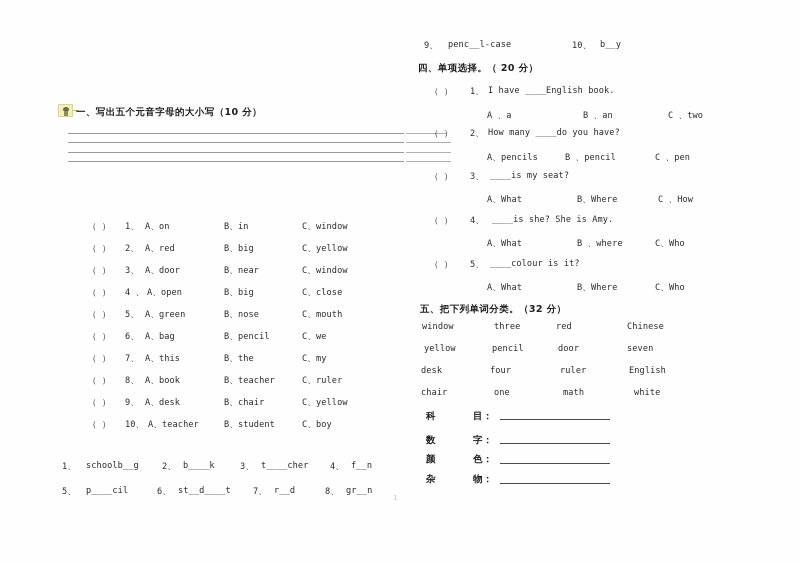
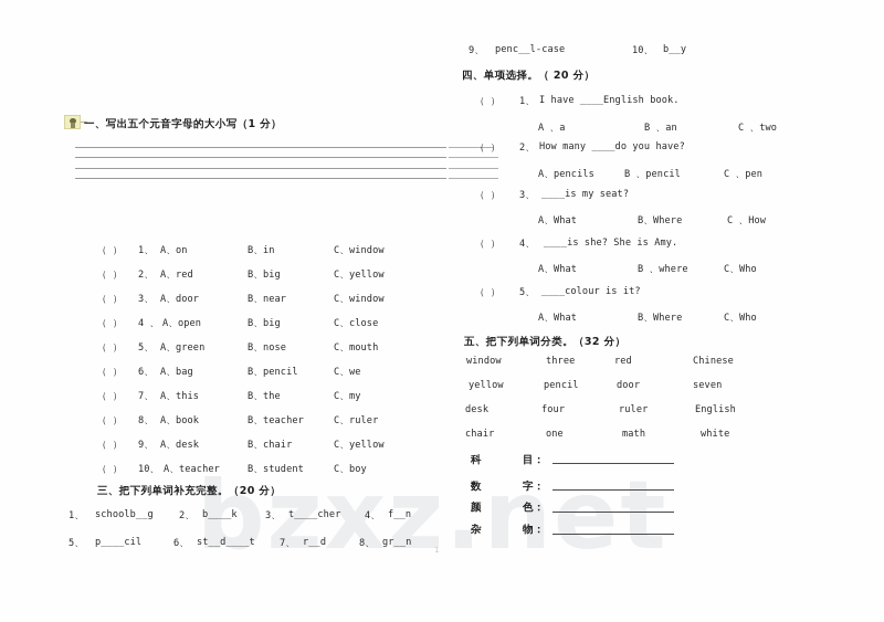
+ bzxz.net
- 一、写出五个元音字母的大小写（10 分）
+ 一、写出五个元音字母的大小写（1 分）
  （ ）
  1、
  A、on
  B、in
  C、window
  （ ）
  2、
  A、red
  B、big
  C、yellow
  （ ）
  3、
  A、door
  B、near
  C、window
  （ ）
  4 、
  A、open
  B、big
  C、close
  （ ）
  5、
  A、green
  B、nose
  C、mouth
  （ ）
  6、
  A、bag
  B、pencil
  C、we
  （ ）
  7、
  A、this
  B、the
  C、my
  （ ）
  8、
  A、book
  B、teacher
  C、ruler
  （ ）
  9、
  A、desk
  B、chair
  C、yellow
  （ ）
  10、
  A、teacher
  B、student
  C、boy
+ 三、把下列单词补充完整。（20 分）
  1、
  schoolb__g
  2、
  b____k
  3、
  t____cher
  4、
  f__n
  5、
  p____cil
  6、
  st__d____t
  7、
  r__d
  8、
  gr__n
  9、
  penc__l-case
  10、
  b__y
  四、单项选择。（ 20 分）
  （ ）
  1、
  I have ____English book.
  A 、a
  B 、an
  C 、two
  （ ）
  2、
  How many ____do you have?
  A、pencils
  B 、pencil
  C 、pen
  （ ）
  3、
  ____is my seat?
  A、What
  B、Where
  C 、How
  （ ）
  4、
  ____is she? She is Amy.
  A、What
  B 、where
  C、Who
  （ ）
  5、
  ____colour is it?
  A、What
  B、Where
  C、Who
  五、把下列单词分类。（32 分）
  window
  three
  red
  Chinese
  yellow
  pencil
  door
  seven
  desk
  four
  ruler
  English
  chair
  one
  math
  white
  科
  目：
  数
  字：
  颜
  色：
  杂
  物：
  1
